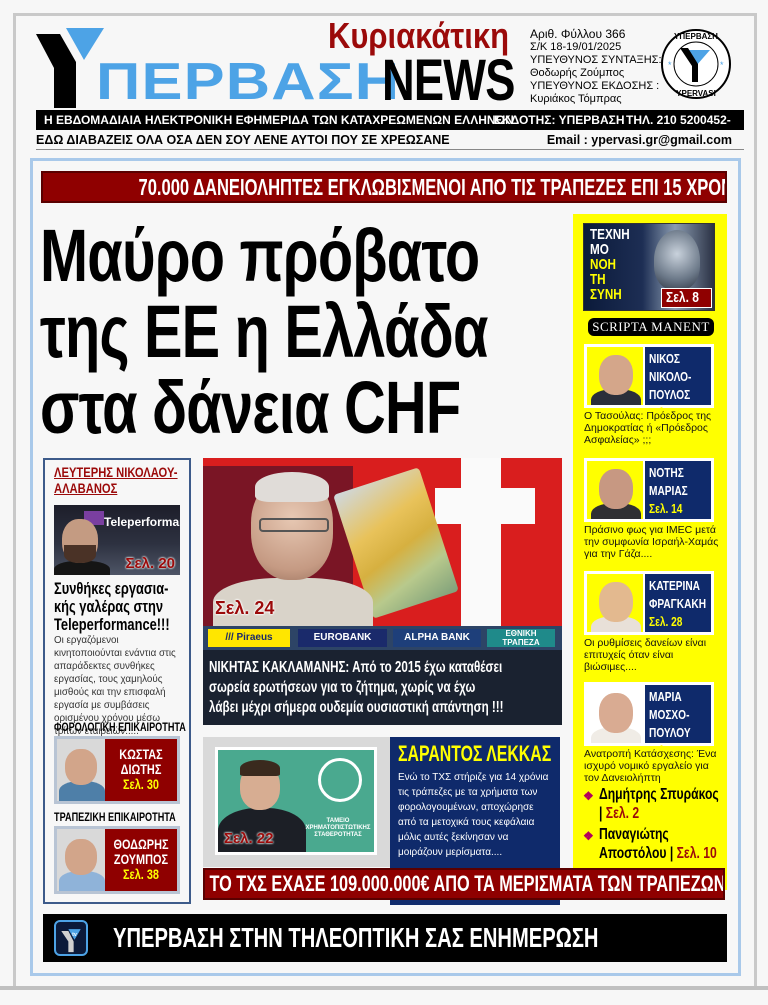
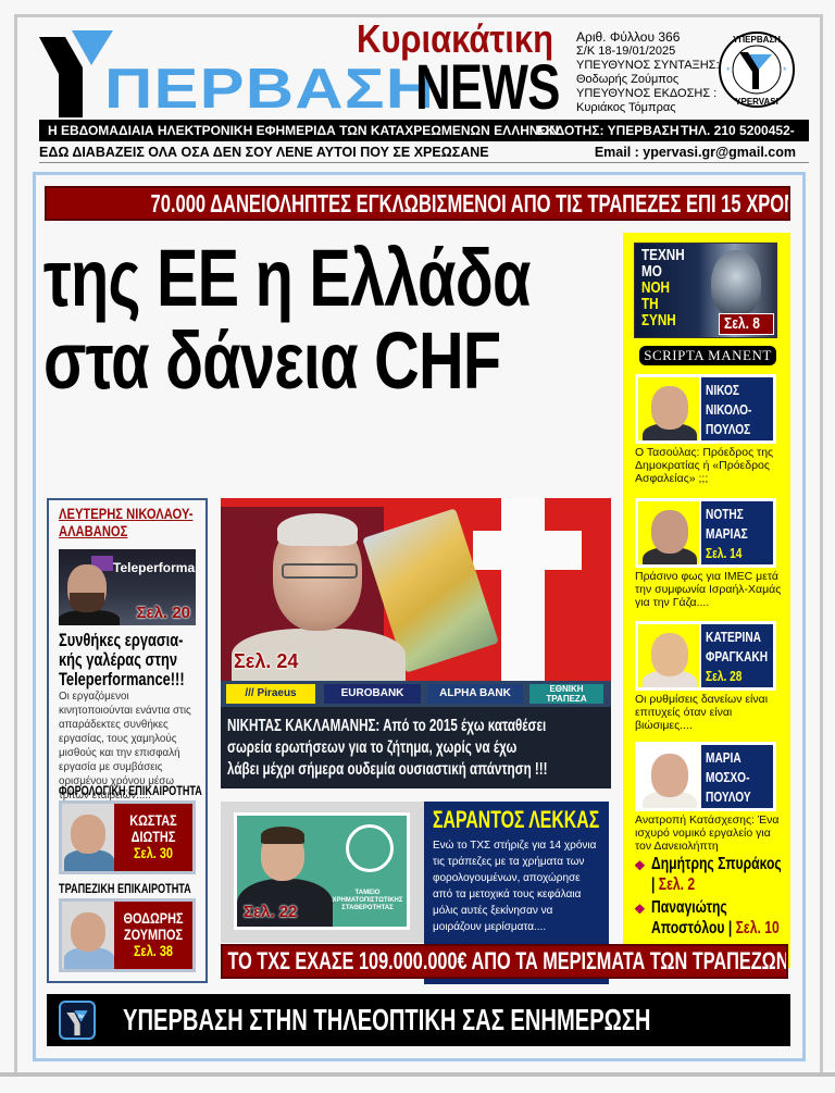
  ΠΕΡΒΑΣΗ
  NEWS
  Κυριακάτικη
  Αριθ. Φύλλου 366
  Σ/Κ 18-19/01/2025
  ΥΠΕΥΘΥΝΟΣ ΣΥΝΤΑΞΗΣ:
  Θοδωρής Ζούμπος
  ΥΠΕΥΘΥΝΟΣ ΕΚΔΟΣΗΣ :
  Κυριάκος Τόμπρας
  ΥΠΕΡΒΑΣΗ
  YPERVASI
  *
  *
  Η ΕΒΔΟΜΑΔΙΑΙΑ ΗΛΕΚΤΡΟΝΙΚΗ ΕΦΗΜΕΡΙΔΑ ΤΩΝ ΚΑΤΑΧΡΕΩΜΕΝΩΝ ΕΛΛΗΝΩΝ
  ΕΚΔΟΤΗΣ: ΥΠΕΡΒΑΣΗ
  ΤΗΛ. 210 5200452-53
  ΕΔΩ ΔΙΑΒΑΖΕΙΣ ΟΛΑ ΟΣΑ ΔΕΝ ΣΟΥ ΛΕΝΕ ΑΥΤΟΙ ΠΟΥ ΣΕ ΧΡΕΩΣΑΝΕ
  Email : ypervasi.gr@gmail.com
  70.000 ΔΑΝΕΙΟΛΗΠΤΕΣ ΕΓΚΛΩΒΙΣΜΕΝΟΙ ΑΠΟ ΤΙΣ ΤΡΑΠΕΖΕΣ ΕΠΙ 15 ΧΡΟ
- Μαύρο πρόβατο
  της ΕΕ η Ελλάδα
  στα δάνεια CHF
  ΤΕΧΝΗ
  ΜΟ
  ΝΟΗ
  ΤΗ
  ΣΥΝΗ
  Σελ. 8
  SCRIPTA MANENT
  ΝΙΚΟΣ
  ΝΙΚΟΛΟ-
  ΠΟΥΛΟΣ
  Σελ. 18
  Ο Τασούλας: Πρόεδρος της Δημοκρατίας ή «Πρόεδρος Ασφαλείας» ;;;
  ΝΟΤΗΣ
  ΜΑΡΙΑΣ
  Σελ. 14
  Πράσινο φως για IMEC μετά την συμφωνία Ισραήλ-Χαμάς για την Γάζα....
  ΚΑΤΕΡΙΝΑ
  ΦΡΑΓΚΑΚΗ
  Σελ. 28
  Οι ρυθμίσεις δανείων είναι επιτυχείς όταν είναι βιώσιμες....
  ΜΑΡΙΑ
  ΜΟΣΧΟ-
  ΠΟΥΛΟΥ
  Σελ. 26
  Ανατροπή Κατάσχεσης: Ένα ισχυρό νομικό εργαλείο για τον Δανειολήπτη
  ❖
  Δημήτρης Σπυράκος | Σελ. 2
  ❖
  Παναγιώτης Αποστόλου | Σελ. 10
  ΛΕΥΤΕΡΗΣ ΝΙΚΟΛΑΟΥ-
  ΑΛΑΒΑΝΟΣ
  Teleperforma
  Σελ. 20
  Συνθήκες εργασια-
  κής γαλέρας στην
  Teleperformance!!!
  Οι εργαζόμενοι κινητοποιούνται ενάντια στις απαράδεκτες συνθήκες εργασίας, τους χαμηλούς μισθούς και την επισφαλή εργασία με συμβάσεις ορισμένου χρόνου μέσω τρίτων εταιρειών.....
  ΦΟΡΟΛΟΓΙΚΗ ΕΠΙΚΑΙΡΟΤΗΤΑ
  ΚΩΣΤΑΣ
  ΔΙΩΤΗΣ
  Σελ. 30
  ΤΡΑΠΕΖΙΚΗ ΕΠΙΚΑΙΡΟΤΗΤΑ
  ΘΟΔΩΡΗΣ
  ΖΟΥΜΠΟΣ
  Σελ. 38
  Σελ. 24
  /// Piraeus
  EUROBANK
  ALPHA BANK
  ΕΘΝΙΚΗ ΤΡΑΠΕΖΑ
  ΝΙΚΗΤΑΣ ΚΑΚΛΑΜΑΝΗΣ: Από το 2015 έχω καταθέσει
  σωρεία ερωτήσεων για το ζήτημα, χωρίς να έχω
  λάβει μέχρι σήμερα ουδεμία ουσιαστική απάντηση !!!
  Σελ. 22
  ΣΑΡΑΝΤΟΣ ΛΕΚΚΑΣ
  Ενώ το ΤΧΣ στήριζε για 14 χρόνια τις τράπεζες με τα χρήματα των φορολογουμένων, αποχώρησε από τα μετοχικά τους κεφάλαια μόλις αυτές ξεκίνησαν να μοιράζουν μερίσματα....
  ΤΟ ΤΧΣ ΕΧΑΣΕ 109.000.000€ ΑΠΟ ΤΑ ΜΕΡΙΣΜΑΤΑ ΤΩΝ ΤΡΑΠΕΖΩΝ
  ΥΠΕΡΒΑΣΗ ΣΤΗΝ ΤΗΛΕΟΠΤΙΚΗ ΣΑΣ ΕΝΗΜΕΡΩΣΗ
